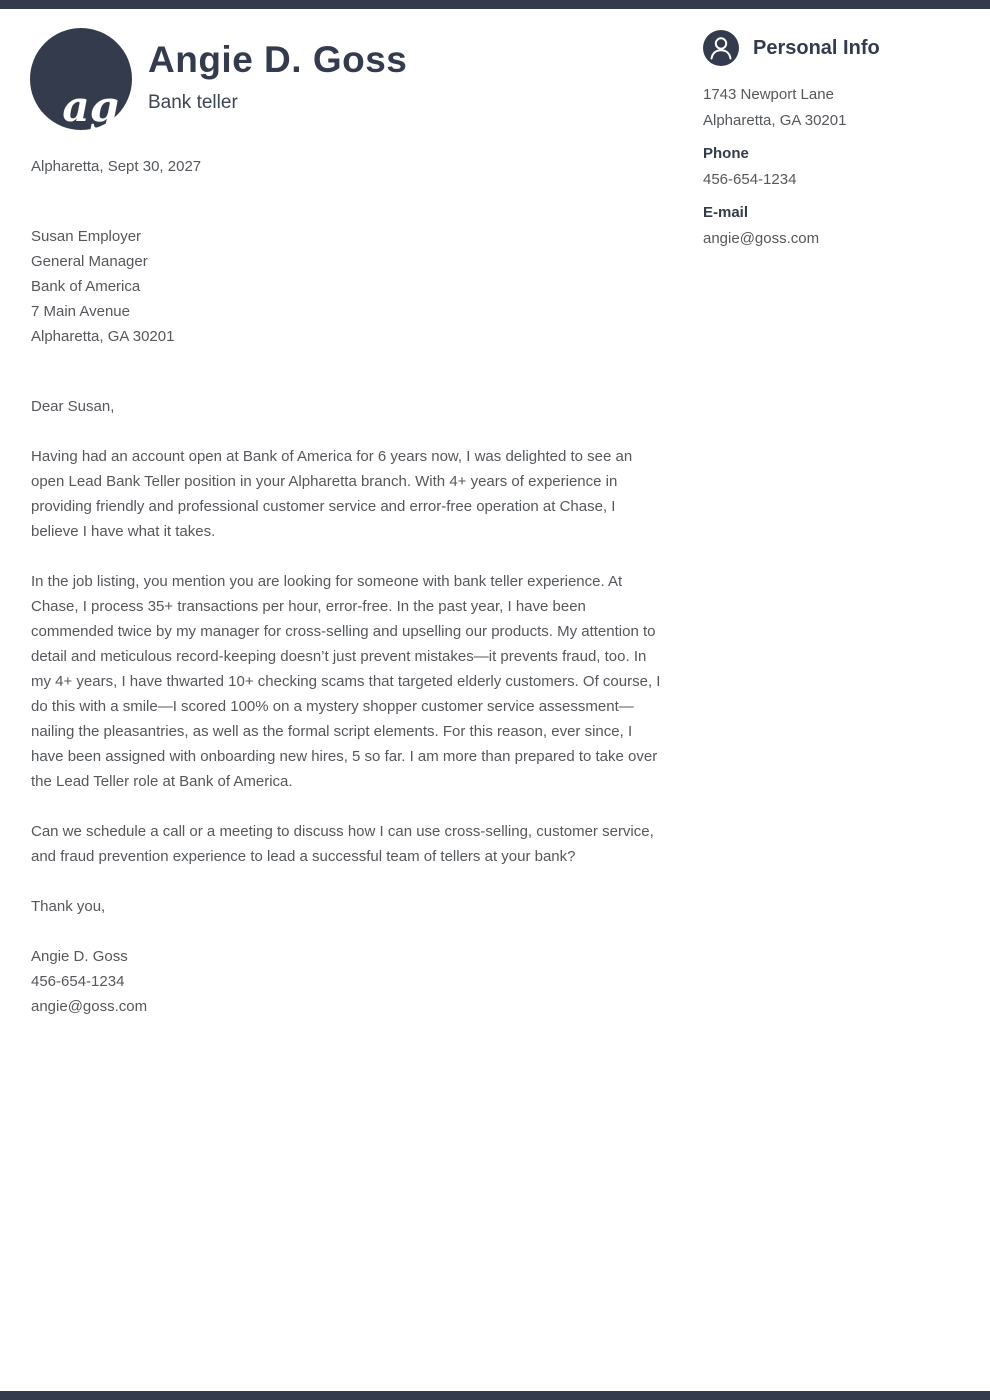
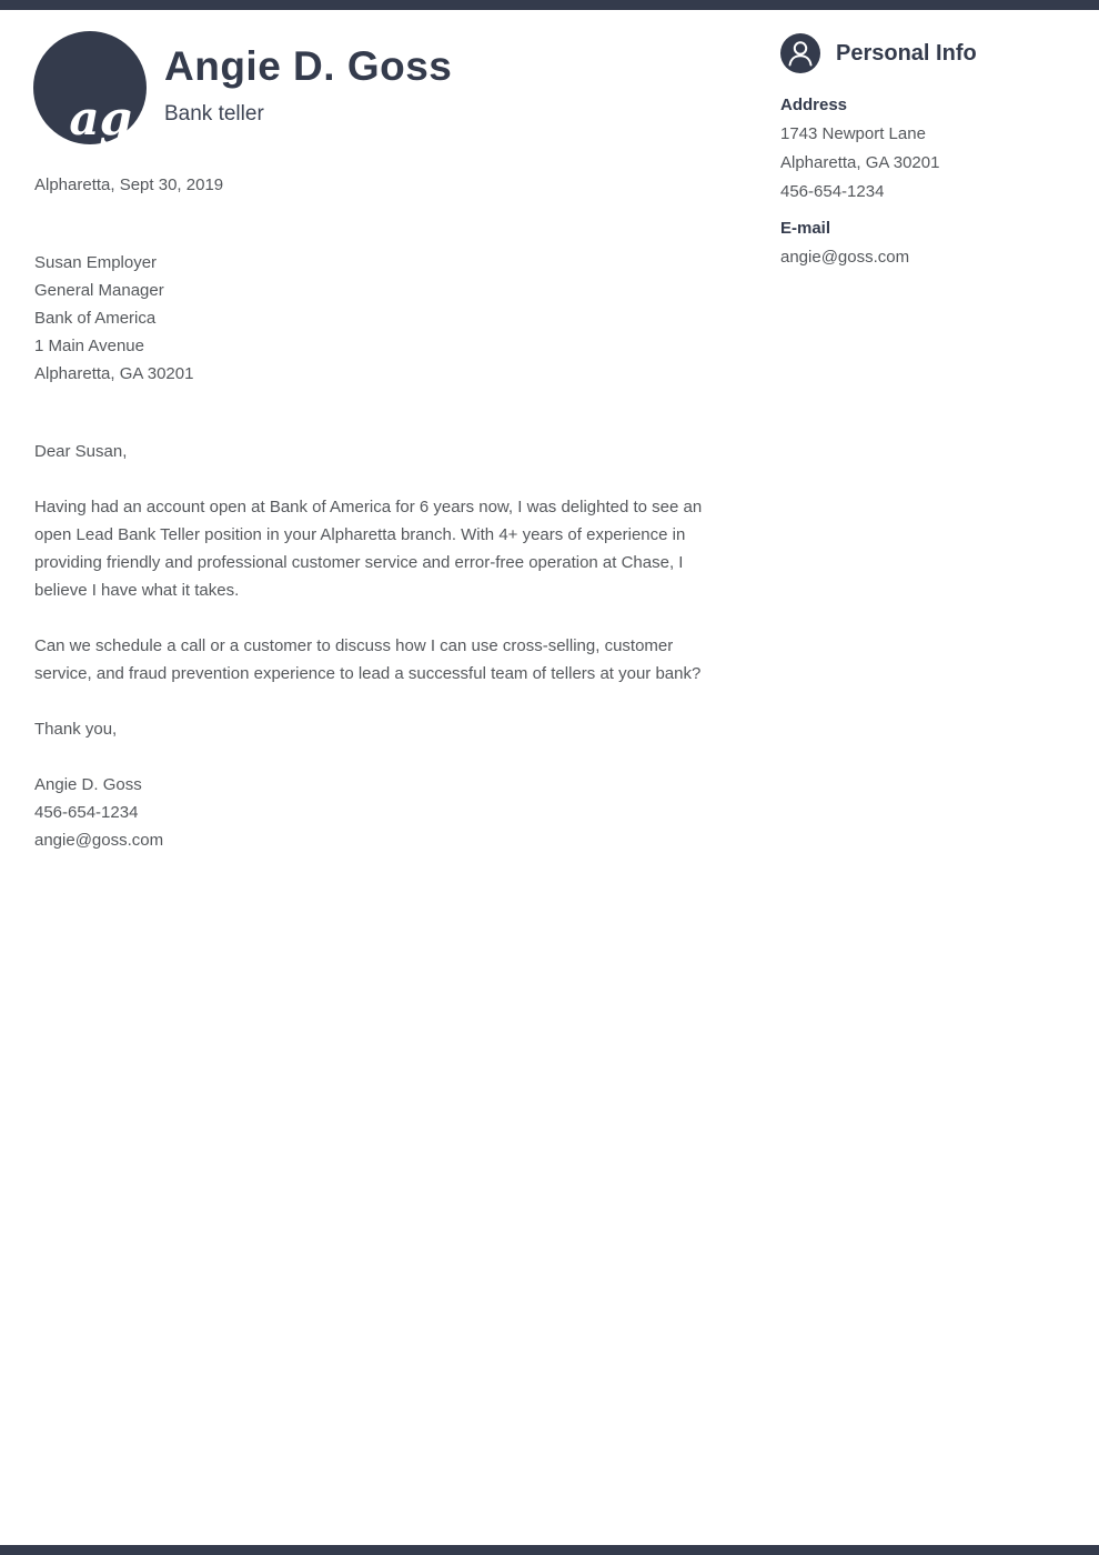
  ag
  Angie D. Goss
  Bank teller
- Alpharetta, Sept 30, 2027
+ Alpharetta, Sept 30, 2019
  Susan Employer
  General Manager
  Bank of America
- 7 Main Avenue
+ 1 Main Avenue
  Alpharetta, GA 30201
  Dear Susan,
  Having had an account open at Bank of America for 6 years now, I was delighted to see an open Lead Bank Teller position in your Alpharetta branch. With 4+ years of experience in providing friendly and professional customer service and error-free operation at Chase, I believe I have what it takes.
- In the job listing, you mention you are looking for someone with bank teller experience. At Chase, I process 35+ transactions per hour, error-free. In the past year, I have been commended twice by my manager for cross-selling and upselling our products. My attention to detail and meticulous record-keeping doesn’t just prevent mistakes—it prevents fraud, too. In my 4+ years, I have thwarted 10+ checking scams that targeted elderly customers. Of course, I do this with a smile—I scored 100% on a mystery shopper customer service assessment—nailing the pleasantries, as well as the formal script elements. For this reason, ever since, I have been assigned with onboarding new hires, 5 so far. I am more than prepared to take over the Lead Teller role at Bank of America.
- Can we schedule a call or a meeting to discuss how I can use cross-selling, customer service, and fraud prevention experience to lead a successful team of tellers at your bank?
+ Can we schedule a call or a customer to discuss how I can use cross-selling, customer service, and fraud prevention experience to lead a successful team of tellers at your bank?
  Thank you,
  Angie D. Goss
  456-654-1234
  angie@goss.com
  Personal Info
+ Address
  1743 Newport Lane
  Alpharetta, GA 30201
- Phone
  456-654-1234
  E-mail
  angie@goss.com
